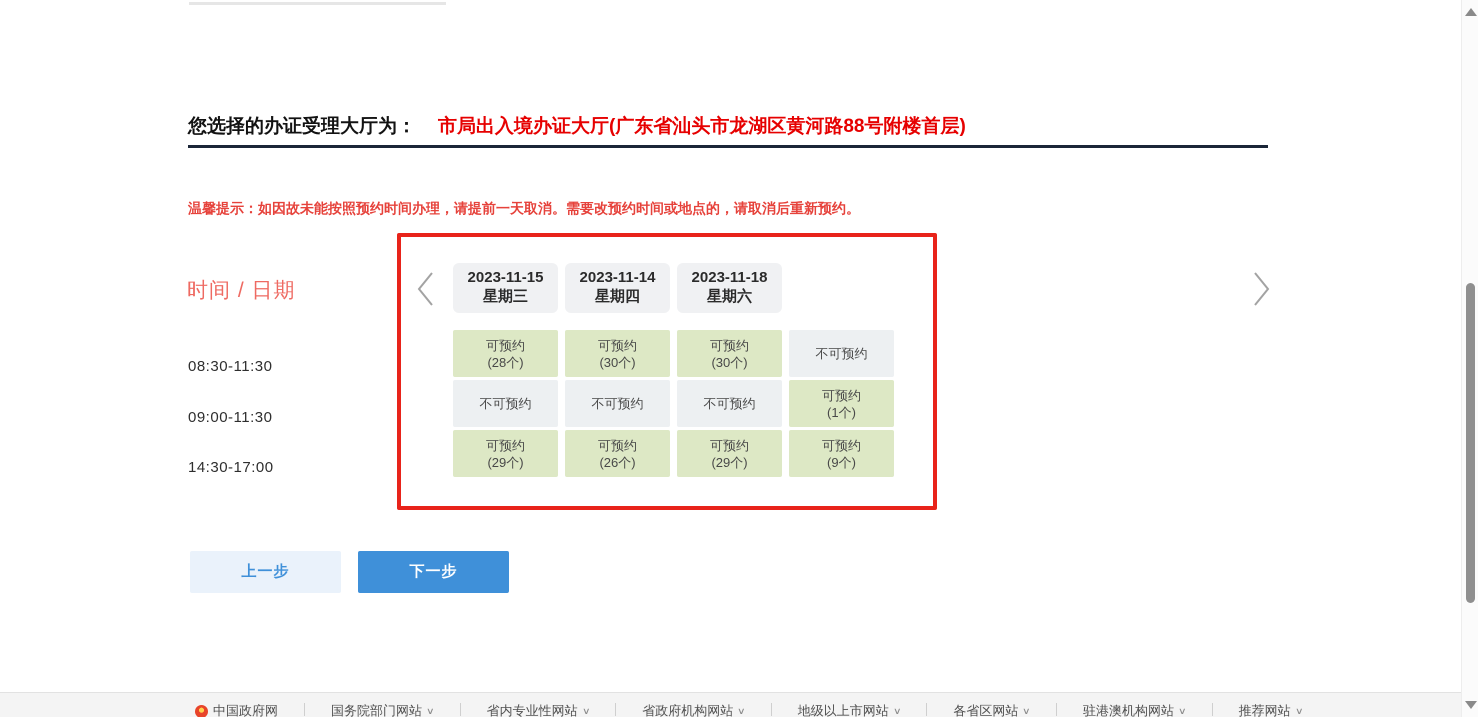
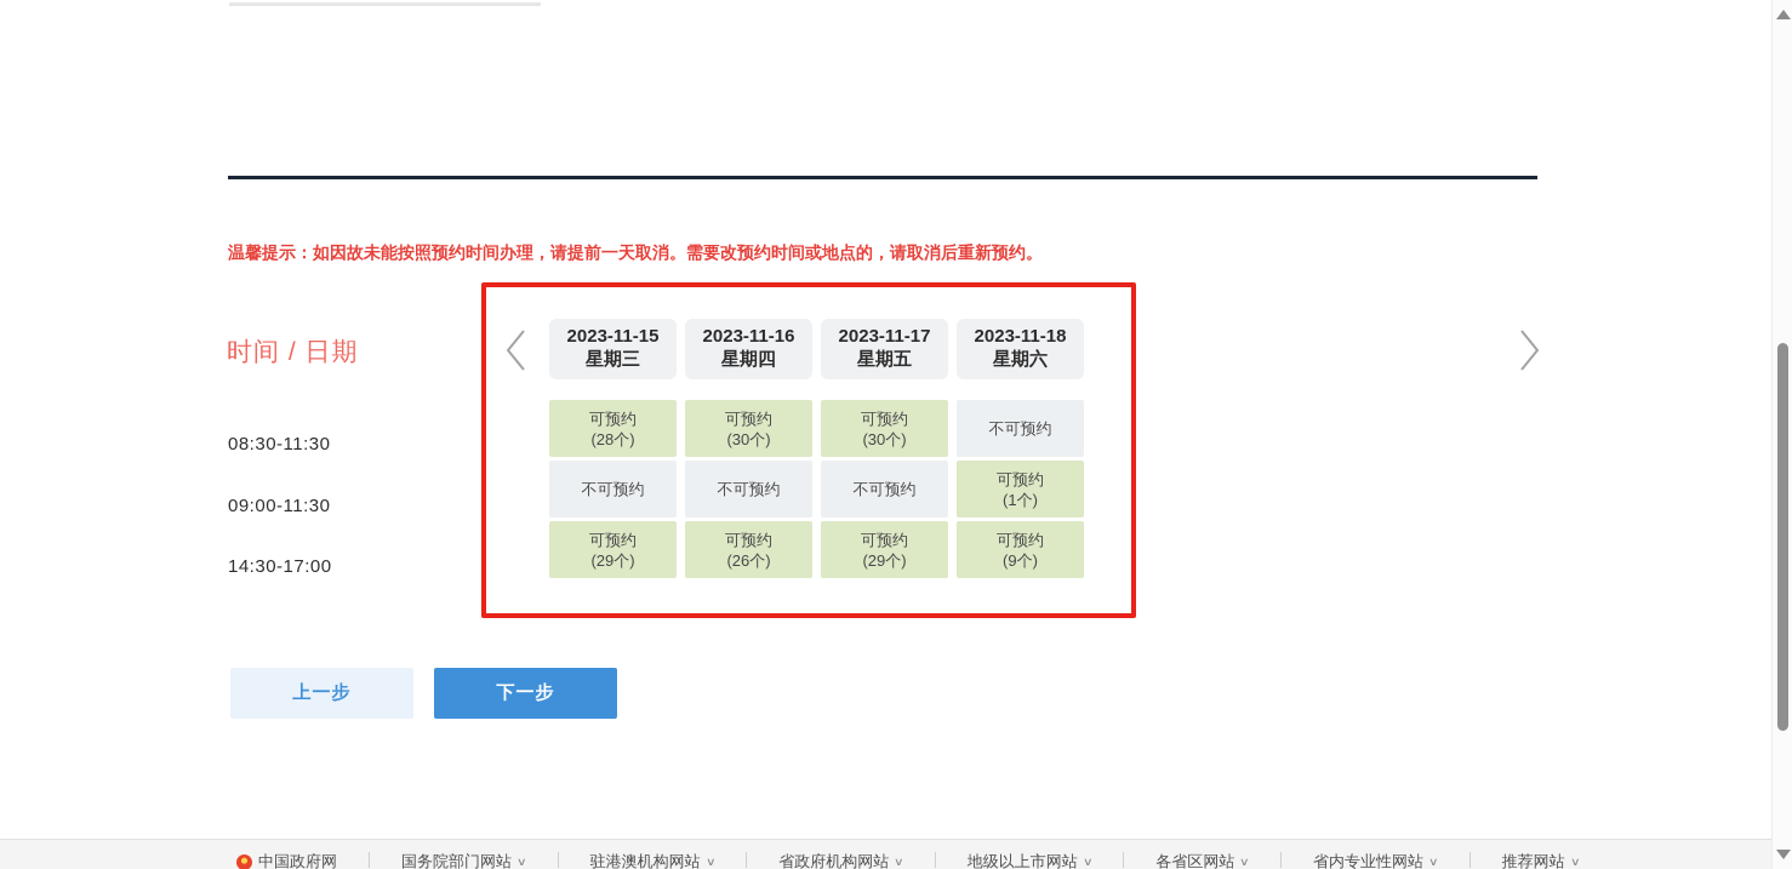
- 您选择的办证受理大厅为： 市局出入境办证大厅(广东省汕头市龙湖区黄河路88号附楼首层)
  温馨提示：如因故未能按照预约时间办理，请提前一天取消。需要改预约时间或地点的，请取消后重新预约。
  时间 / 日期
  08:30-11:30
  09:00-11:30
  14:30-17:00
  2023-11-15
  星期三
- 2023-11-14
+ 2023-11-16
  星期四
+ 2023-11-17
+ 星期五
  2023-11-18
  星期六
  可预约
  (28个)
  可预约
  (30个)
  可预约
  (30个)
  不可预约
  不可预约
  不可预约
  不可预约
  可预约
  (1个)
  可预约
  (29个)
  可预约
  (26个)
  可预约
  (29个)
  可预约
  (9个)
  上一步
  下一步
  中国政府网
  国务院部门网站
  ∨
- 省内专业性网站
+ 驻港澳机构网站
  ∨
  省政府机构网站
  ∨
  地级以上市网站
  ∨
  各省区网站
  ∨
- 驻港澳机构网站
+ 省内专业性网站
  ∨
  推荐网站
  ∨
